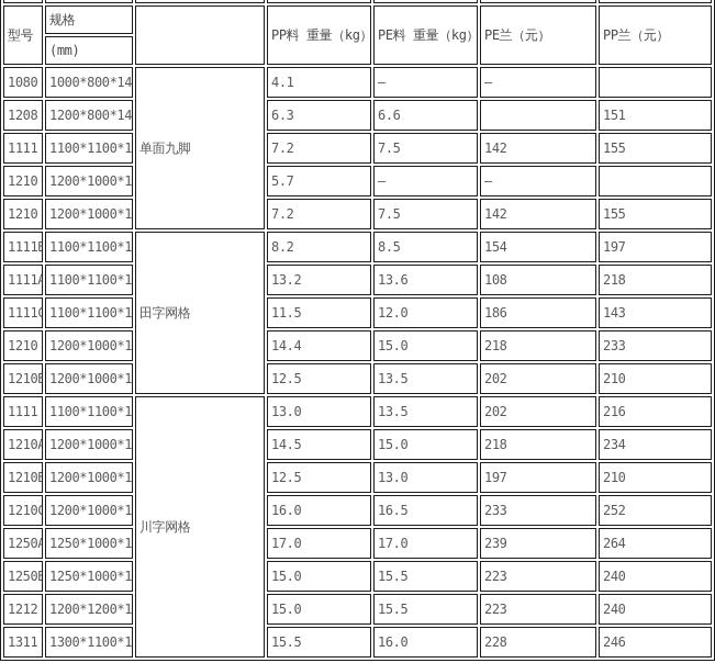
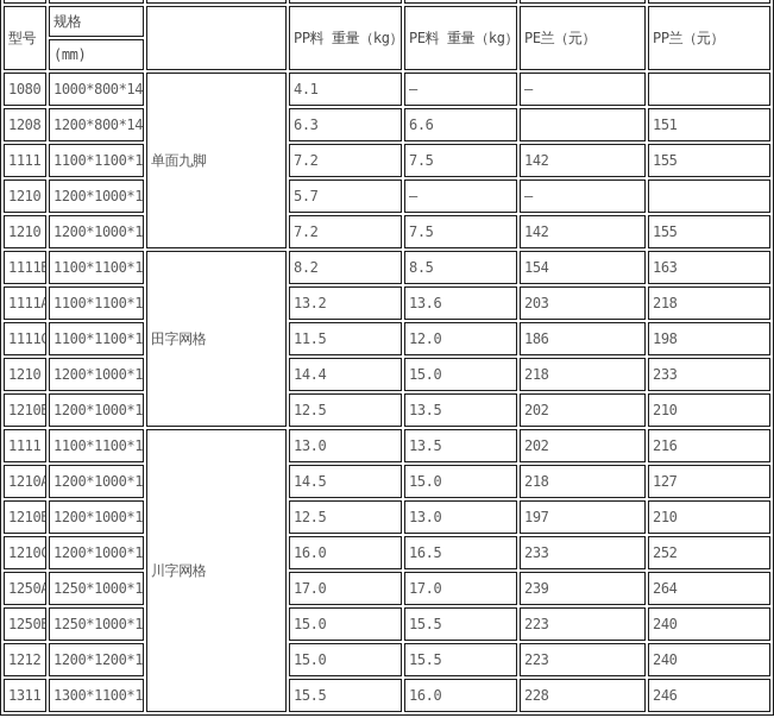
  型号	规格		PP料 重量（kg）	PE料 重量（kg）	PE兰（元）	PP兰（元）
  (mm)
  1080	1000*800*14	单面九脚	4.1	—	—
  1208	1200*800*14	6.3	6.6		151
  1111	1100*1100*1	7.2	7.5	142	155
  1210	1200*1000*1	5.7	—	—
  1210	1200*1000*1	7.2	7.5	142	155
- 1111B	1100*1100*1	田字网格	8.2	8.5	154	197
+ 1111B	1100*1100*1	田字网格	8.2	8.5	154	163
- 1111A	1100*1100*1	13.2	13.6	108	218
+ 1111A	1100*1100*1	13.2	13.6	203	218
- 1111C	1100*1100*1	11.5	12.0	186	143
+ 1111C	1100*1100*1	11.5	12.0	186	198
  1210	1200*1000*1	14.4	15.0	218	233
  1210B	1200*1000*1	12.5	13.5	202	210
  1111	1100*1100*1	川字网格	13.0	13.5	202	216
- 1210A	1200*1000*1	14.5	15.0	218	234
+ 1210A	1200*1000*1	14.5	15.0	218	127
  1210B	1200*1000*1	12.5	13.0	197	210
  1210C	1200*1000*1	16.0	16.5	233	252
  1250A	1250*1000*1	17.0	17.0	239	264
  1250B	1250*1000*1	15.0	15.5	223	240
  1212	1200*1200*1	15.0	15.5	223	240
  1311	1300*1100*1	15.5	16.0	228	246
